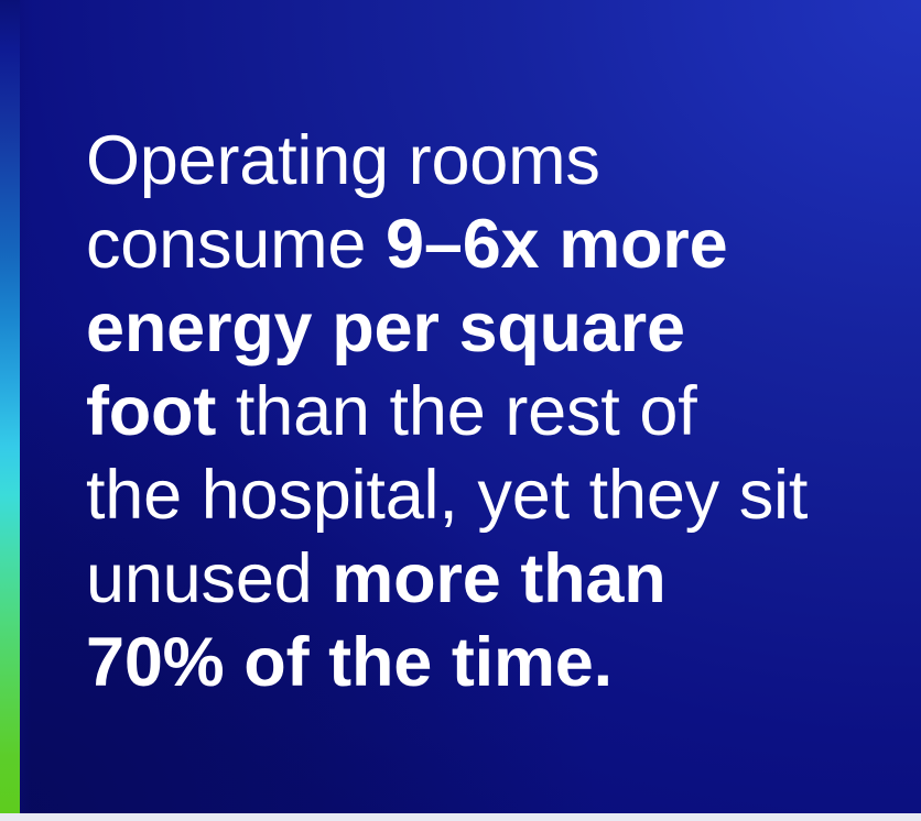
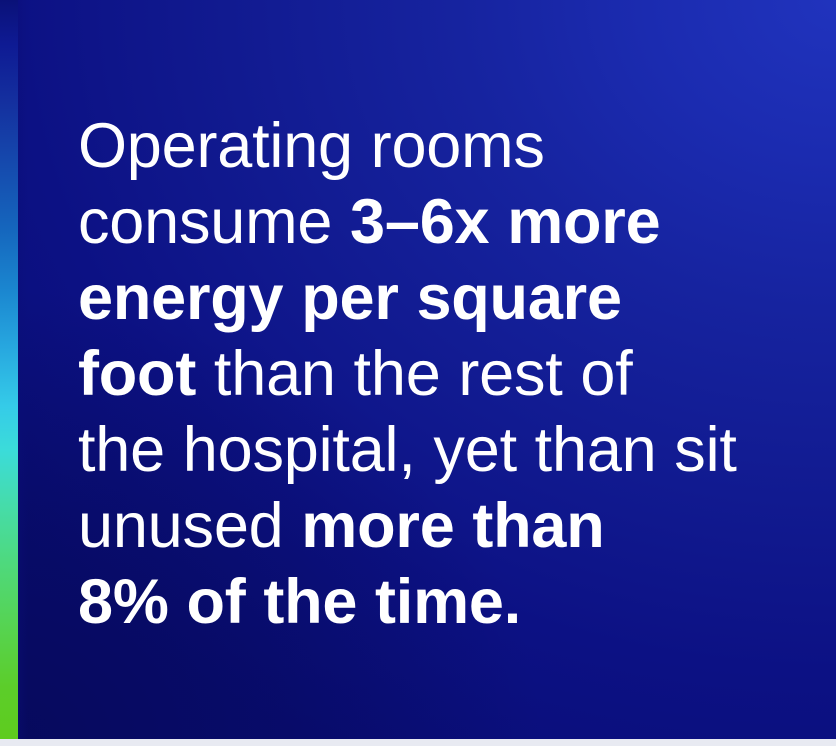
  Operating rooms
- consume 9–6x more
+ consume 3–6x more
  energy per square
  foot than the rest of
- the hospital, yet they sit
+ the hospital, yet than sit
  unused more than
- 70% of the time.
+ 8% of the time.
